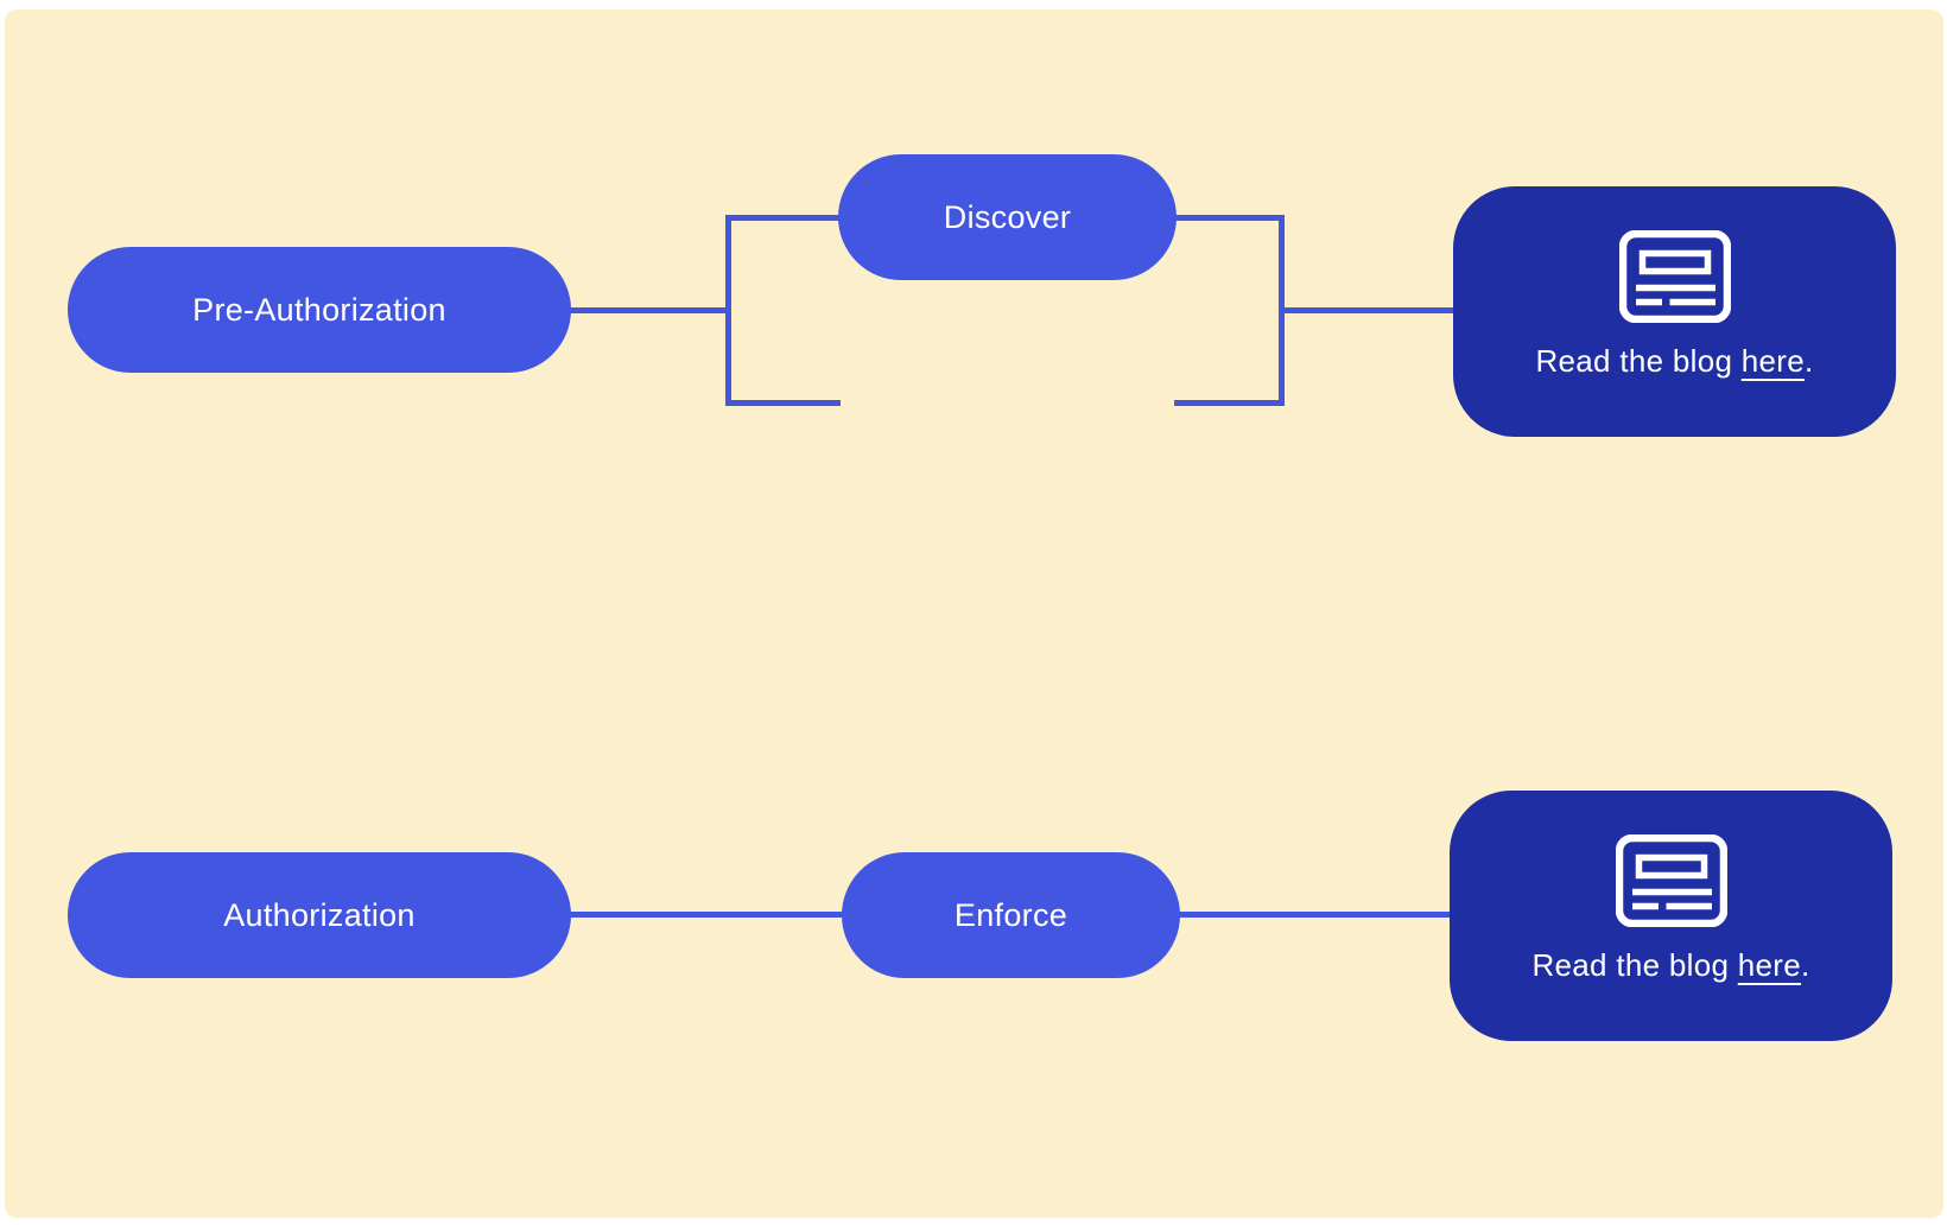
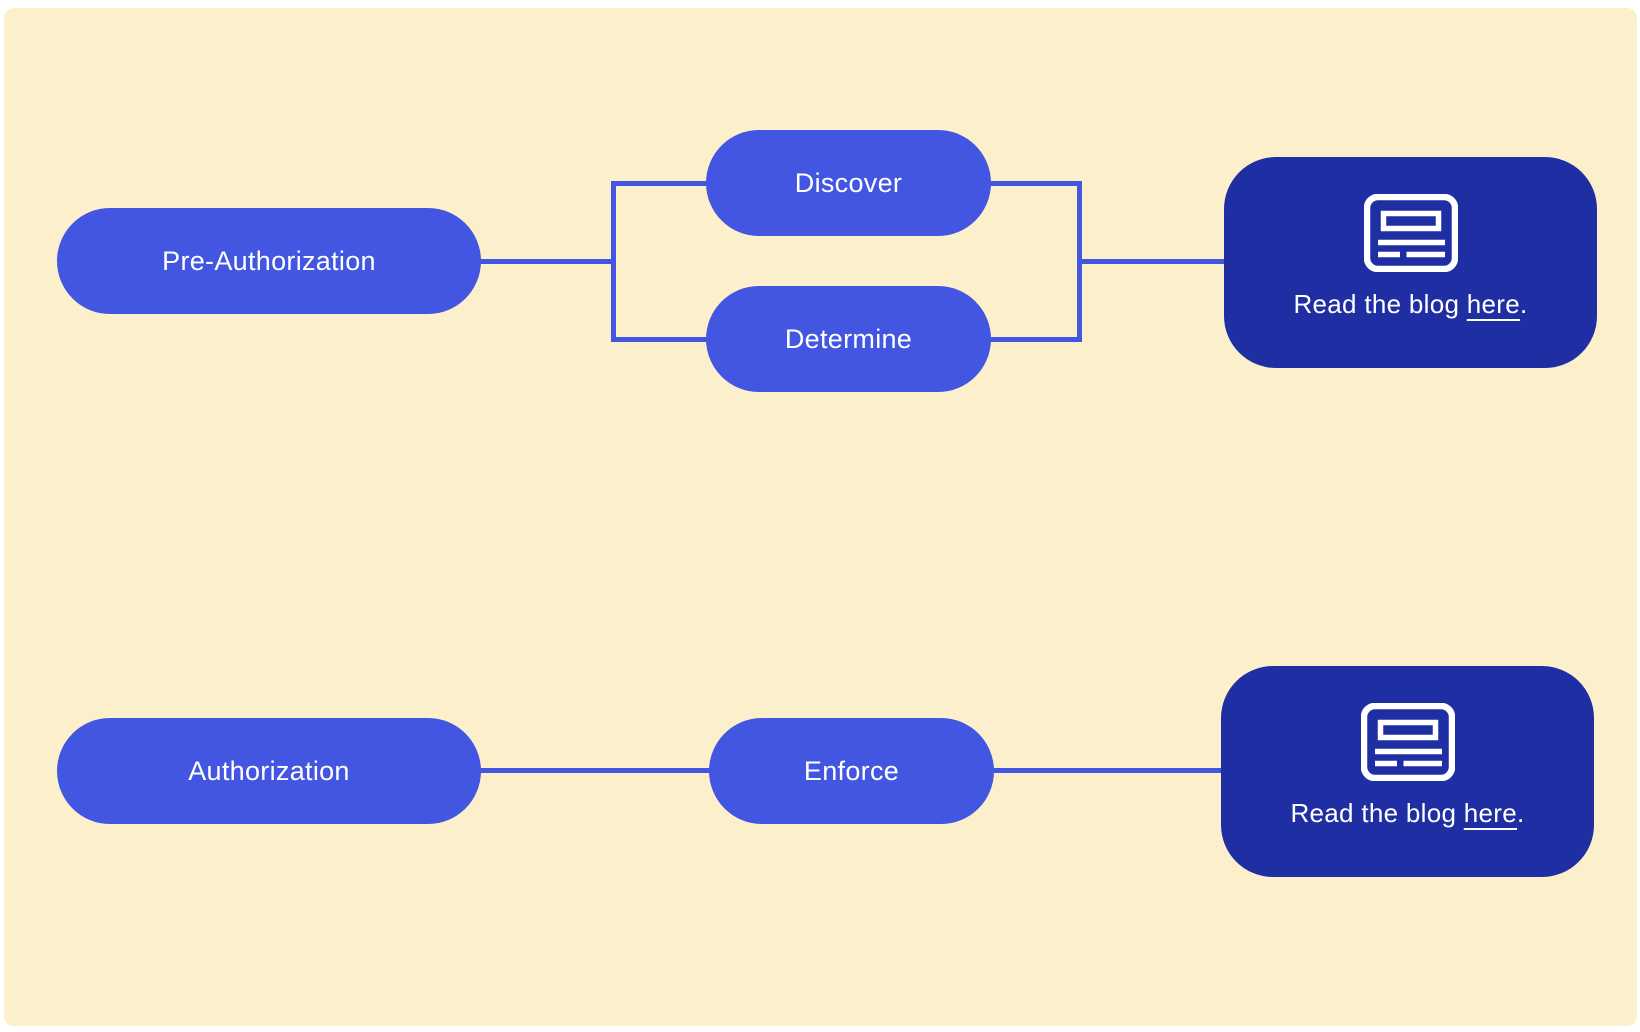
  Pre-Authorization
  Discover
+ Determine
  Read the blog here.
  Authorization
  Enforce
  Read the blog here.
